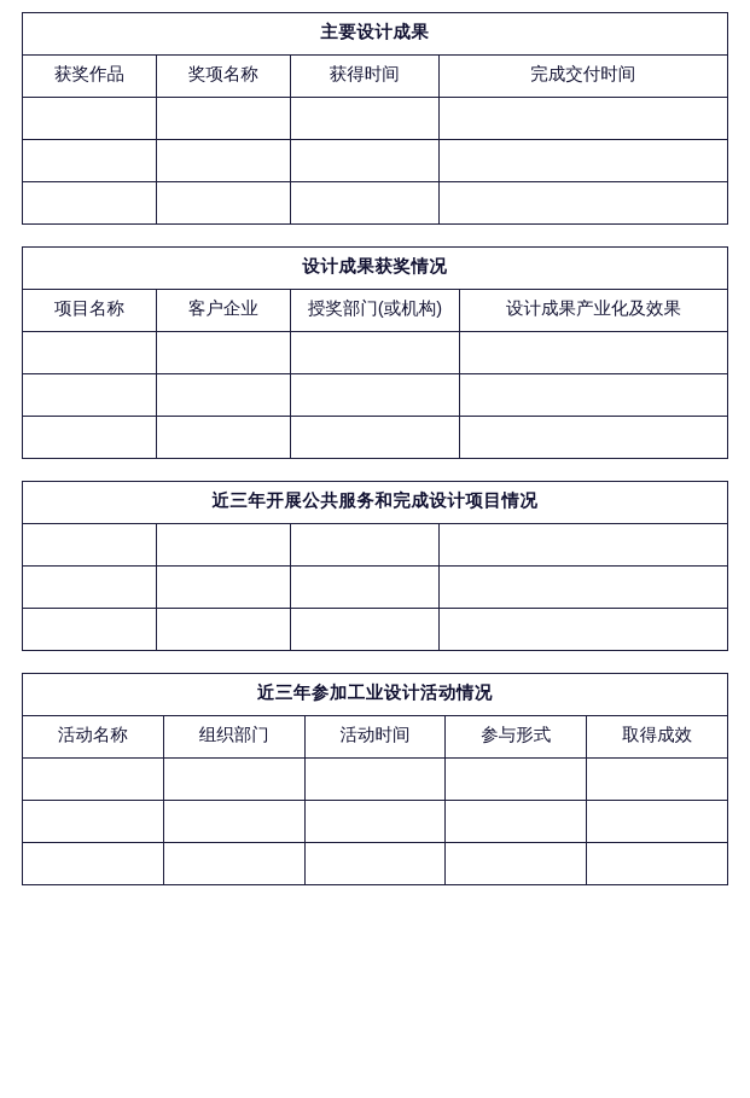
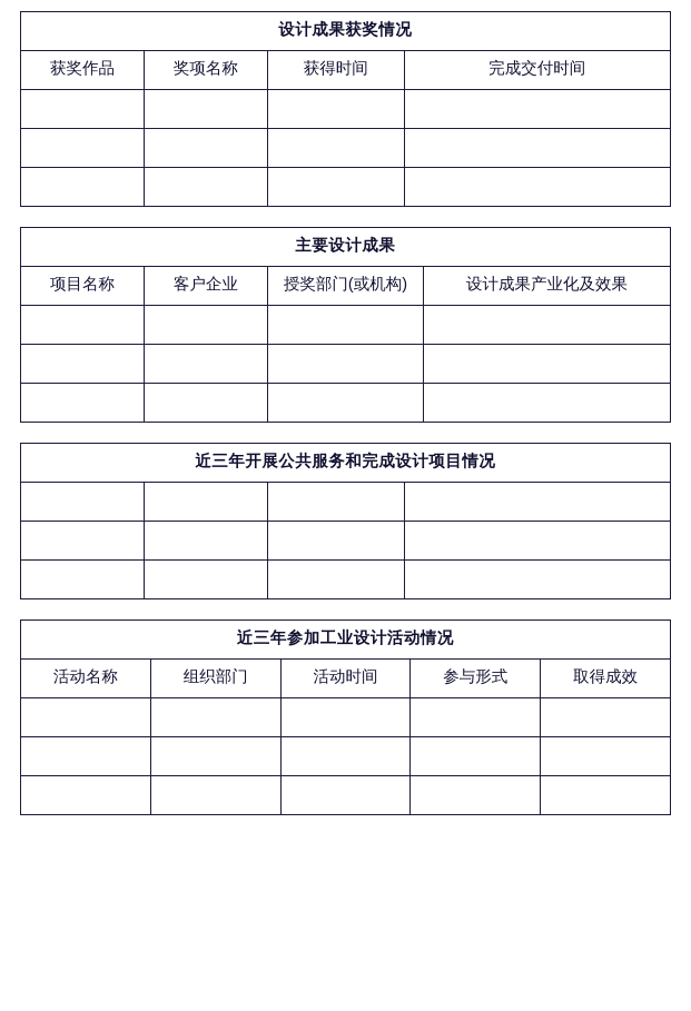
- 主要设计成果
+ 设计成果获奖情况
  获奖作品	奖项名称	获得时间	完成交付时间
- 设计成果获奖情况
+ 主要设计成果
  项目名称	客户企业	授奖部门(或机构)	设计成果产业化及效果
  近三年开展公共服务和完成设计项目情况
  近三年参加工业设计活动情况
  活动名称	组织部门	活动时间	参与形式	取得成效
